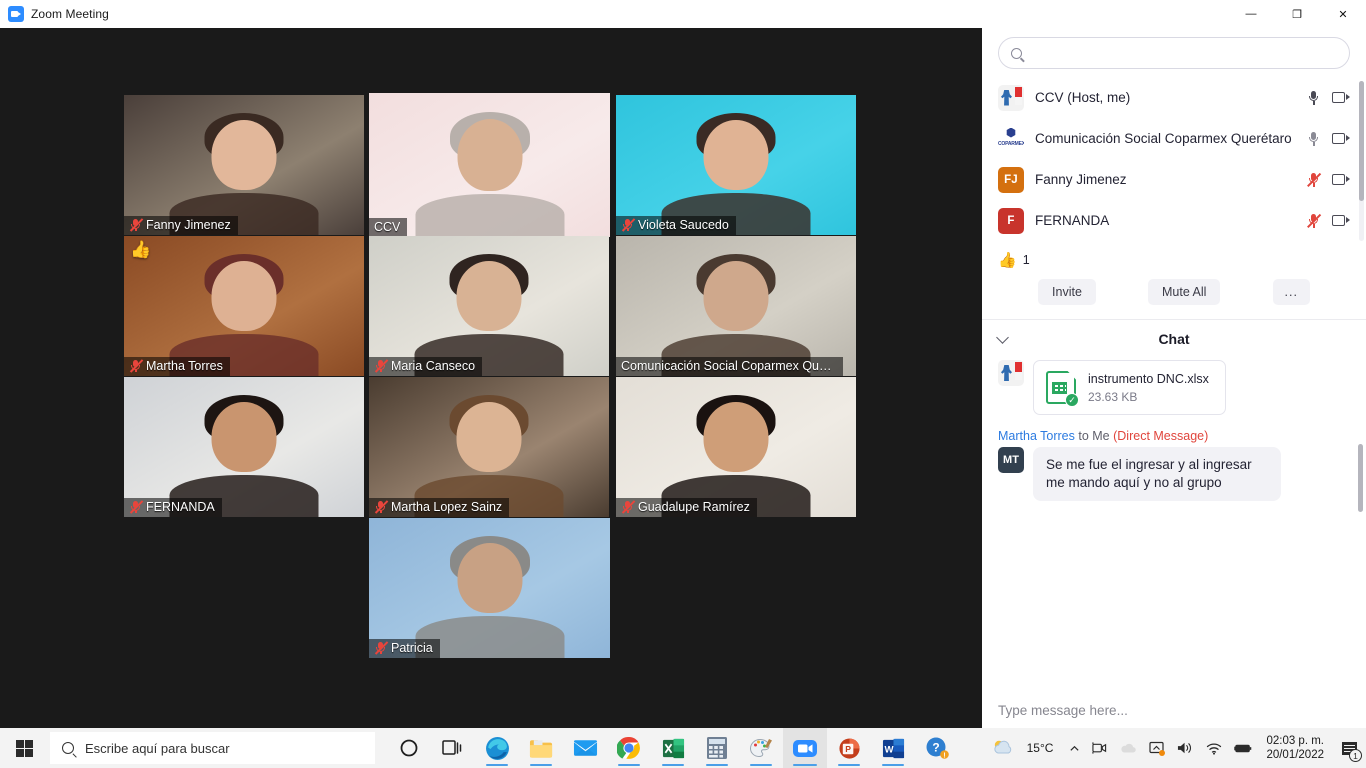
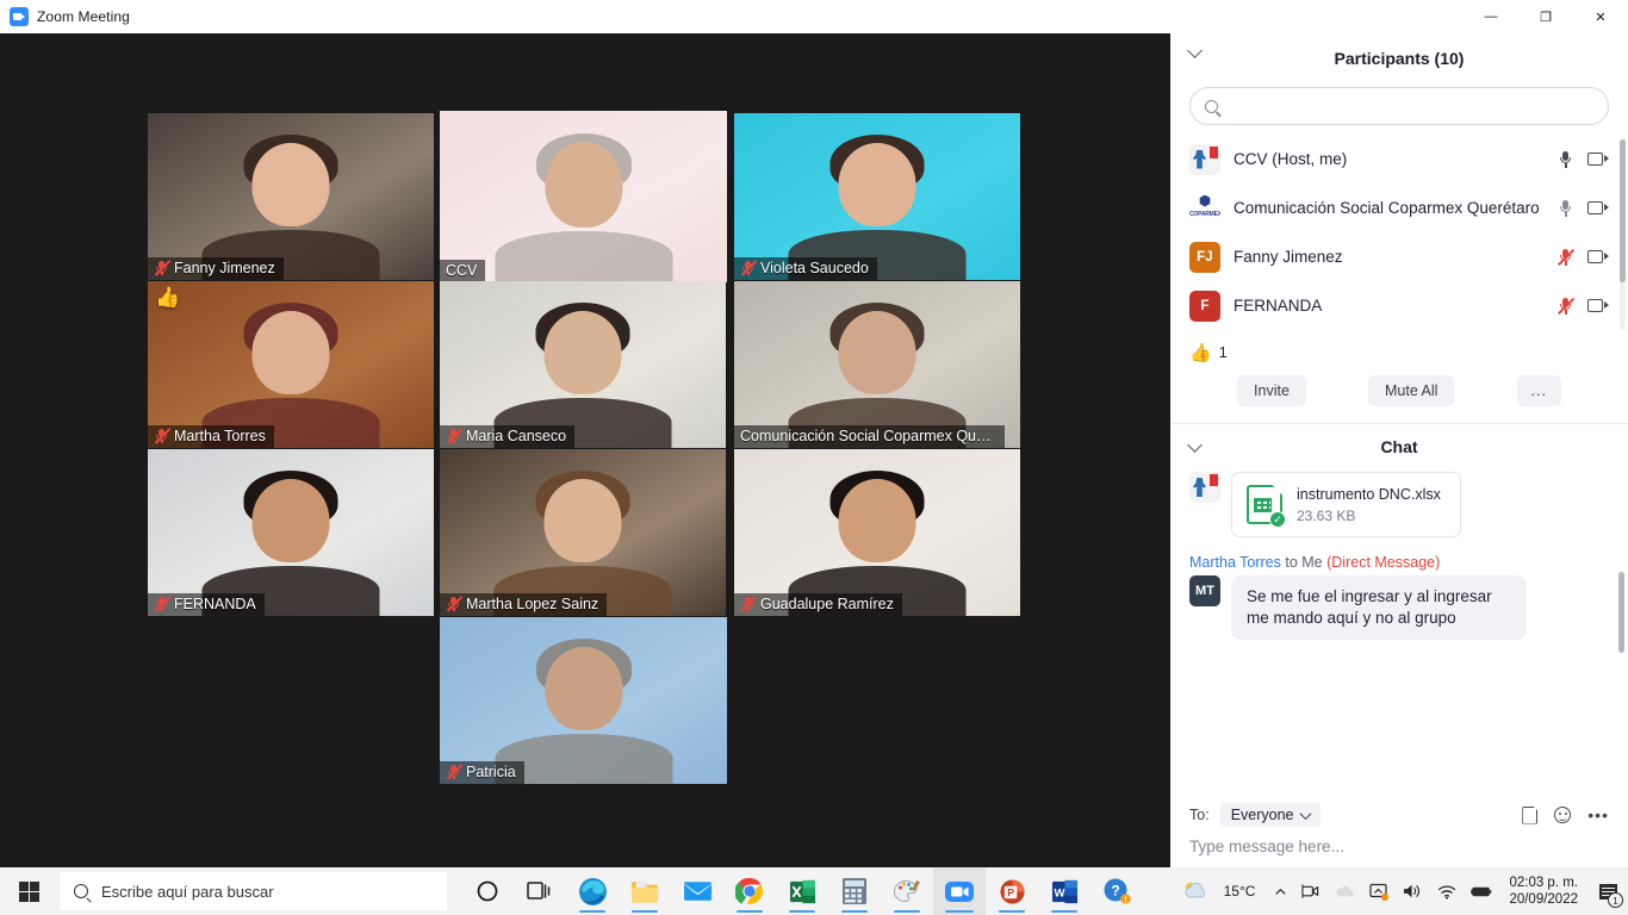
  Zoom Meeting
  —
  ❐
  ✕
  Fanny Jimenez
  CCV
  Violeta Saucedo
  👍
  Martha Torres
  Maria Canseco
  Comunicación Social Coparmex Queré
  FERNANDA
  Martha Lopez Sainz
  Guadalupe Ramírez
  Patricia
+ Participants (10)
  CCV (Host, me)
  Comunicación Social Coparmex Querétaro
  FJ
  Fanny Jimenez
  F
  FERNANDA
  👍
  1
  Invite
  Mute All
  ...
  Chat
  ✓
  instrumento DNC.xlsx
  23.63 KB
  Martha Torres to Me (Direct Message)
  MT
  Se me fue el ingresar y al ingresar me mando aquí y no al grupo
+ To:
+ Everyone
+ •••
  Type message here...
  Escribe aquí para buscar
  P
  W
  ?
  15°C
  02:03 p. m.
- 20/01/2022
+ 20/09/2022
  1
